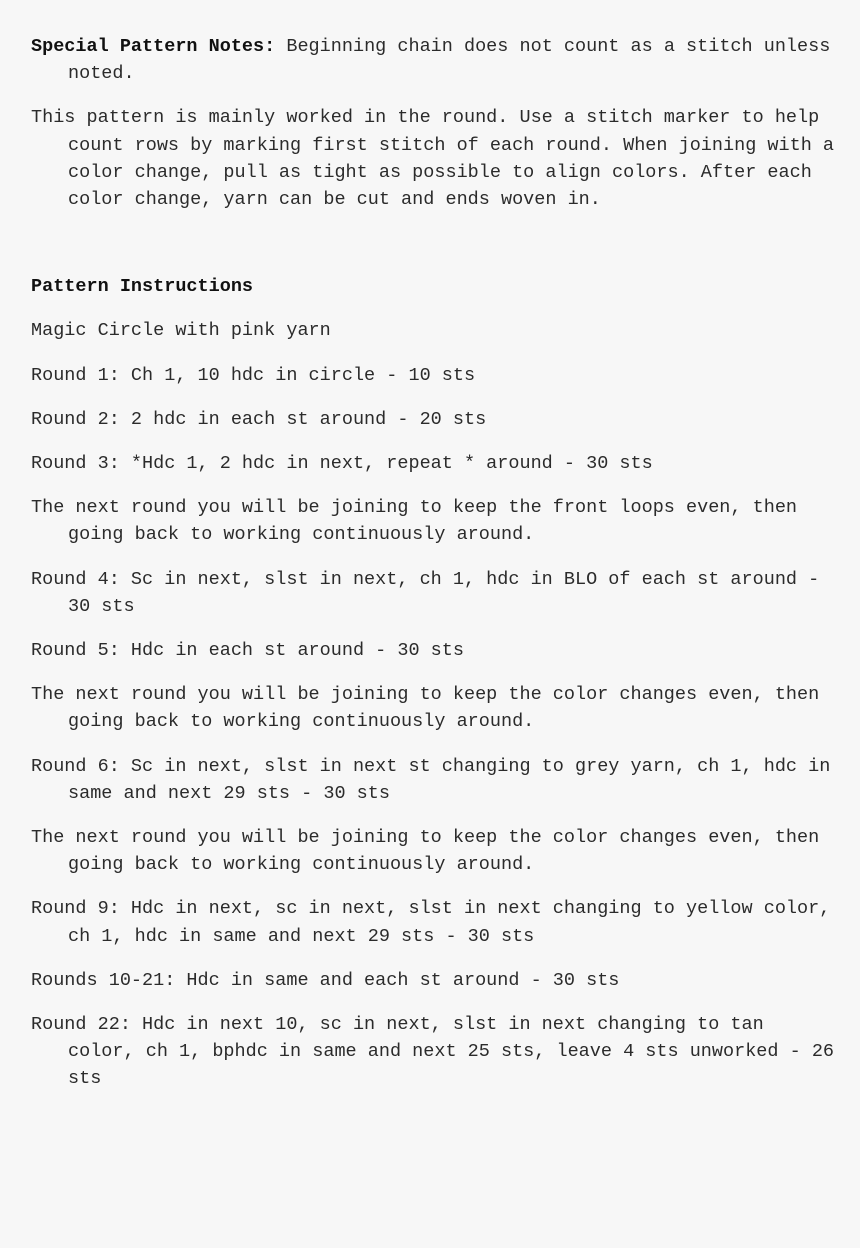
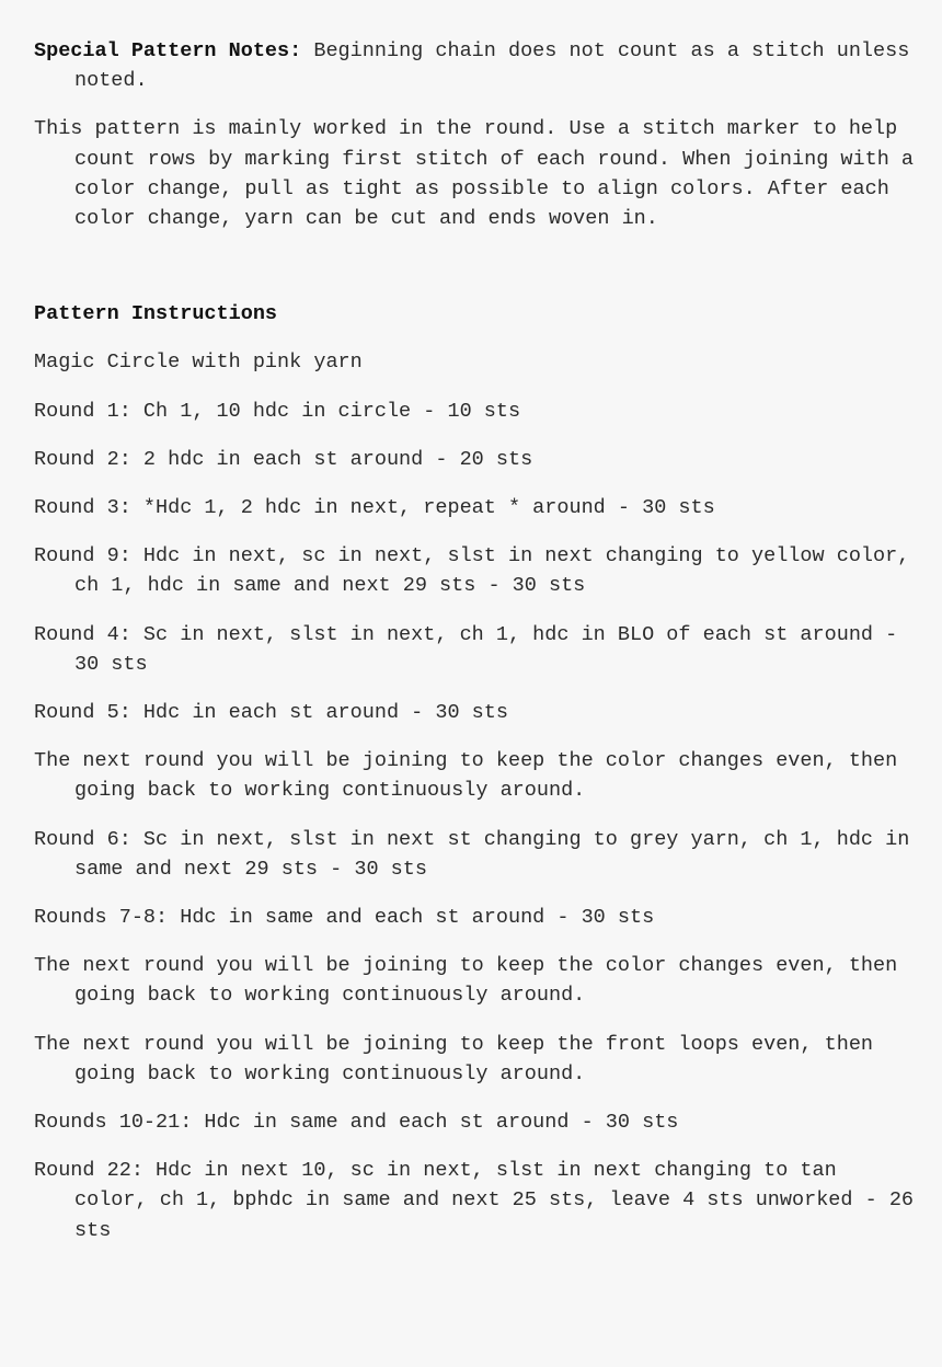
  Special Pattern Notes: Beginning chain does not count as a stitch unless noted.
  This pattern is mainly worked in the round. Use a stitch marker to help count rows by marking first stitch of each round. When joining with a color change, pull as tight as possible to align colors. After each color change, yarn can be cut and ends woven in.
  Pattern Instructions
  Magic Circle with pink yarn
  Round 1: Ch 1, 10 hdc in circle - 10 sts
  Round 2: 2 hdc in each st around - 20 sts
  Round 3: *Hdc 1, 2 hdc in next, repeat * around - 30 sts
- The next round you will be joining to keep the front loops even, then going back to working continuously around.
+ Round 9: Hdc in next, sc in next, slst in next changing to yellow color, ch 1, hdc in same and next 29 sts - 30 sts
  Round 4: Sc in next, slst in next, ch 1, hdc in BLO of each st around - 30 sts
  Round 5: Hdc in each st around - 30 sts
  The next round you will be joining to keep the color changes even, then going back to working continuously around.
  Round 6: Sc in next, slst in next st changing to grey yarn, ch 1, hdc in same and next 29 sts - 30 sts
+ Rounds 7-8: Hdc in same and each st around - 30 sts
  The next round you will be joining to keep the color changes even, then going back to working continuously around.
- Round 9: Hdc in next, sc in next, slst in next changing to yellow color, ch 1, hdc in same and next 29 sts - 30 sts
+ The next round you will be joining to keep the front loops even, then going back to working continuously around.
  Rounds 10-21: Hdc in same and each st around - 30 sts
  Round 22: Hdc in next 10, sc in next, slst in next changing to tan color, ch 1, bphdc in same and next 25 sts, leave 4 sts unworked - 26 sts
